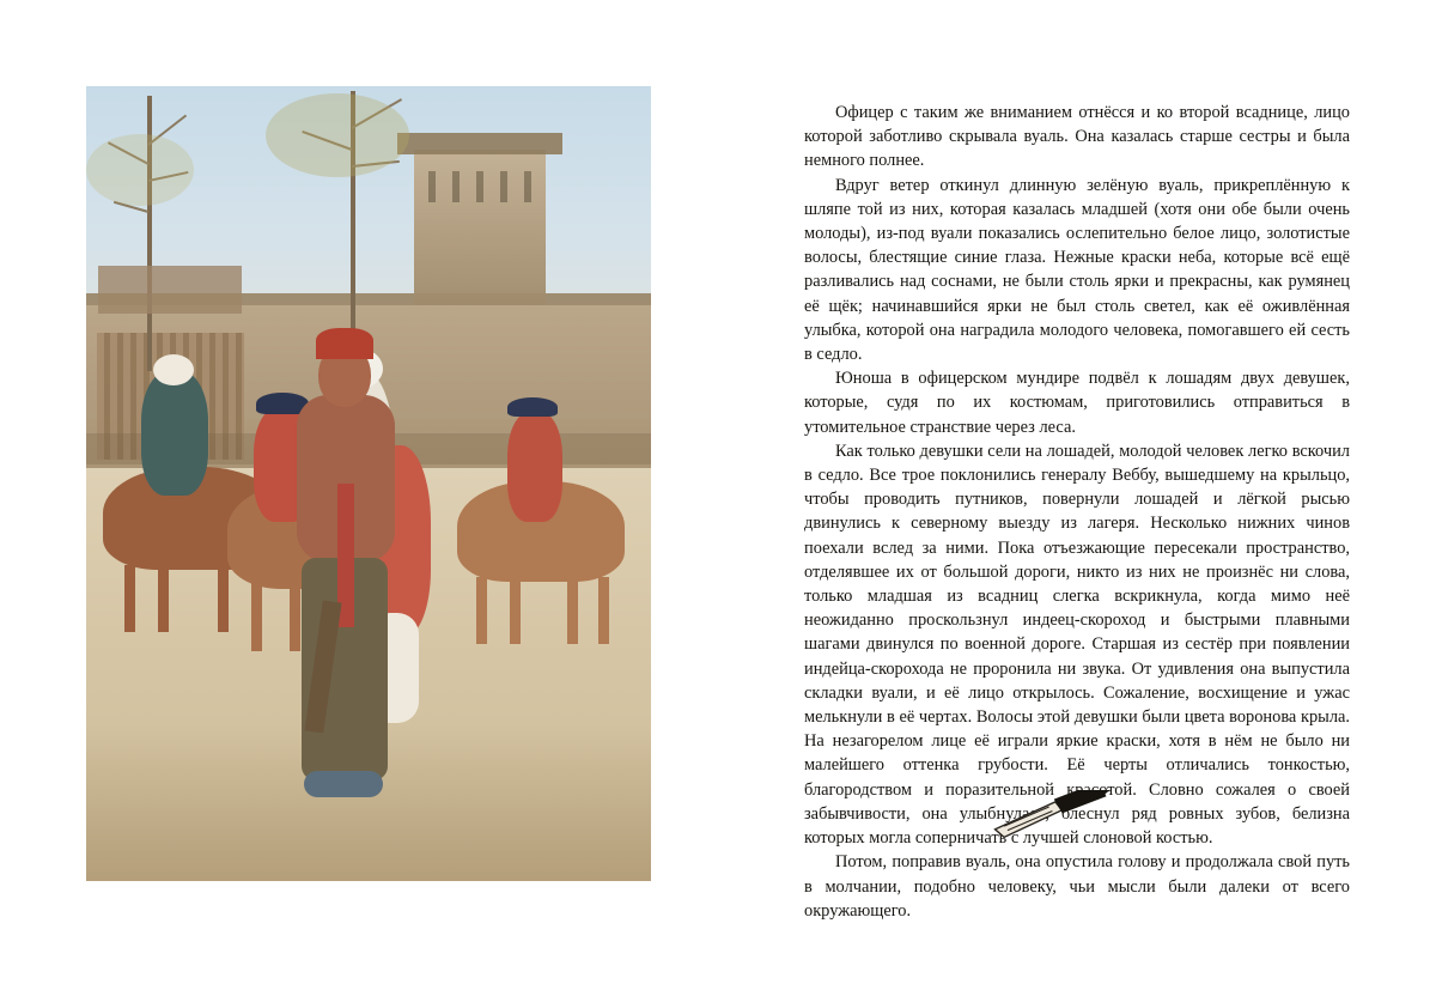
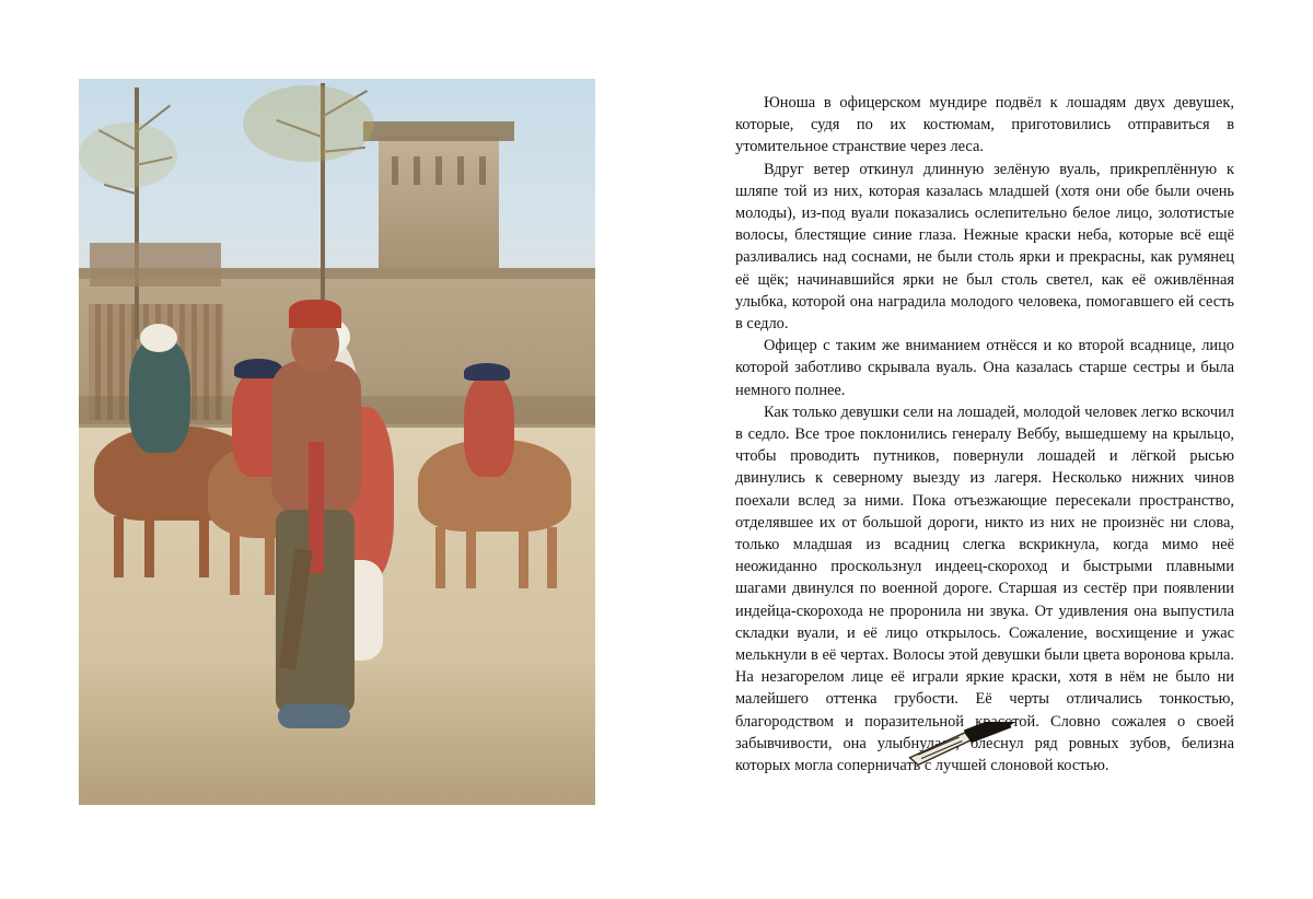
- Офицер с таким же вниманием отнёсся и ко второй всаднице, лицо которой заботливо скрывала вуаль. Она казалась старше сестры и была немного полнее.
+ Юноша в офицерском мундире подвёл к лошадям двух девушек, которые, судя по их костюмам, приготовились отправиться в утомительное странствие через леса.
  Вдруг ветер откинул длинную зелёную вуаль, прикреплённую к шляпе той из них, которая казалась младшей (хотя они обе были очень молоды), из-под вуали показались ослепительно белое лицо, золотистые волосы, блестящие синие глаза. Нежные краски неба, которые всё ещё разливались над соснами, не были столь ярки и прекрасны, как румянец её щёк; начинавшийся ярки не был столь светел, как её оживлённая улыбка, которой она наградила молодого человека, помогавшего ей сесть в седло.
- Юноша в офицерском мундире подвёл к лошадям двух девушек, которые, судя по их костюмам, приготовились отправиться в утомительное странствие через леса.
+ Офицер с таким же вниманием отнёсся и ко второй всаднице, лицо которой заботливо скрывала вуаль. Она казалась старше сестры и была немного полнее.
  Как только девушки сели на лошадей, молодой человек легко вскочил в седло. Все трое поклонились генералу Веббу, вышедшему на крыльцо, чтобы проводить путников, повернули лошадей и лёгкой рысью двинулись к северному выезду из лагеря. Несколько нижних чинов поехали вслед за ними. Пока отъезжающие пересекали пространство, отделявшее их от большой дороги, никто из них не произнёс ни слова, только младшая из всадниц слегка вскрикнула, когда мимо неё неожиданно проскользнул индеец-скороход и быстрыми плавными шагами двинулся по военной дороге. Старшая из сестёр при появлении индейца-скорохода не проронила ни звука. От удивления она выпустила складки вуали, и её лицо открылось. Сожаление, восхищение и ужас мелькнули в её чертах. Волосы этой девушки были цвета воронова крыла. На незагорелом лице её играли яркие краски, хотя в нём не было ни малейшего оттенка грубости. Её черты отличались тонкостью, благородством и поразительной кой. Словно сожалея о своей забывчивости, она улыбнула блеснул ряд ровных зубов, белизна которых могла соперничать с лучшей слоновой костью.
- Потом, поправив вуаль, она опустила голову и продолжала свой путь в молчании, подобно человеку, чьи мысли были далеки от всего окружающего.
